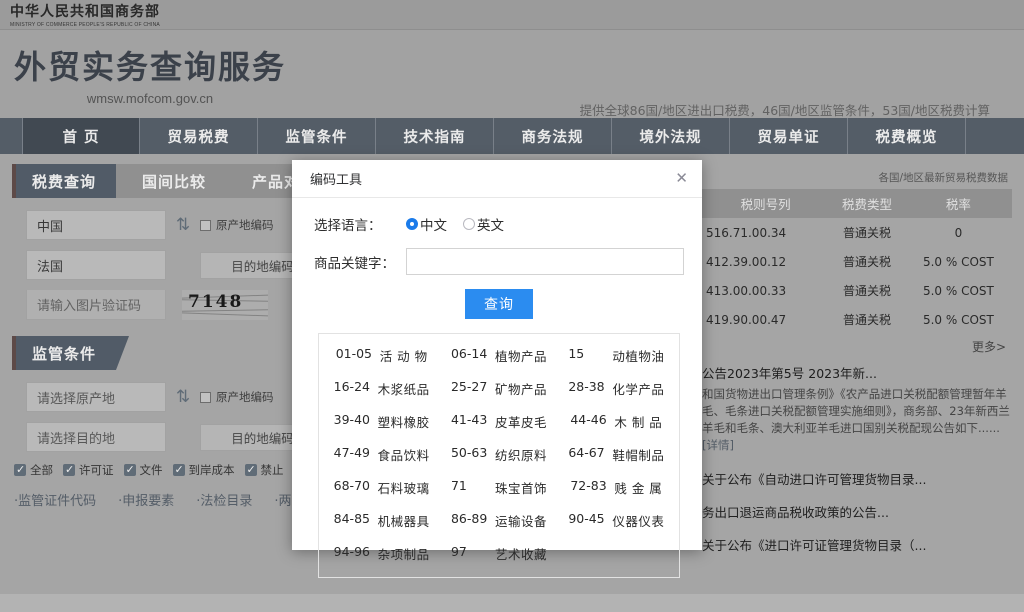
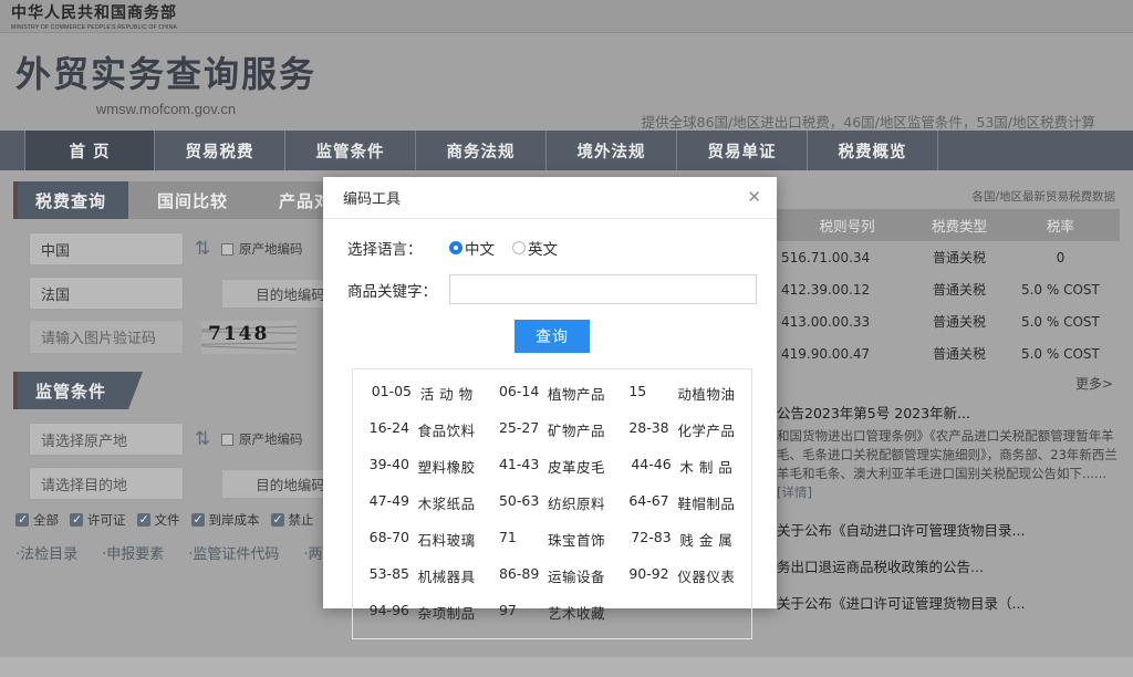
  中华人民共和国商务部
  外贸实务查询服务
  wmsw.mofcom.gov.cn
  提供全球86国/地区进出口税费，46国/地区监管条件，53国/地区税费计算
  首 页
  贸易税费
  监管条件
- 技术指南
  商务法规
  境外法规
  贸易单证
  税费概览
  税费查询
  国间比较
  中国
  ⇅
  原产地编码
  法国
  目的地编码
  请输入图片验证码
  7148
  监管条件
  请选择原产地
  ⇅
  原产地编码
  请选择目的地
  目的地编码
  全部
  许可证
  文件
  到岸成本
  禁止
- ·监管证件代码
+ ·法检目录
  ·申报要素
- ·法检目录
+ ·监管证件代码
  各国/地区最新贸易税费数据
  税则号列	税费类型	税率
  516.71.00.34	普通关税	0
  412.39.00.12	普通关税	5.0 % COST
  413.00.00.33	普通关税	5.0 % COST
  419.90.00.47	普通关税	5.0 % COST
  更多>
  公告2023年第5号 2023年新...
  和国货物进出口管理条例》《农产品进口关税配额管理暂年羊毛、毛条进口关税配额管理实施细则》，商务部、23年新西兰羊毛和毛条、澳大利亚羊毛进口国别关税配现公告如下...... [详情]
  关于公布《自动进口许可管理货物目录...
  务出口退运商品税收政策的公告...
  关于公布《进口许可证管理货物目录（...
  编码工具
  ✕
  选择语言：
  中文
  英文
  商品关键字：
  查询
  01-05
  活 动 物
  06-14
  植物产品
  15
  动植物油
  16-24
- 木浆纸品
+ 食品饮料
  25-27
  矿物产品
  28-38
  化学产品
  39-40
  塑料橡胶
  41-43
  皮革皮毛
  44-46
  木 制 品
  47-49
- 食品饮料
+ 木浆纸品
  50-63
  纺织原料
  64-67
  鞋帽制品
  68-70
  石料玻璃
  71
  珠宝首饰
  72-83
  贱 金 属
- 84-85
+ 53-85
  机械器具
  86-89
  运输设备
- 90-45
+ 90-92
  仪器仪表
  94-96
  杂项制品
  97
  艺术收藏
